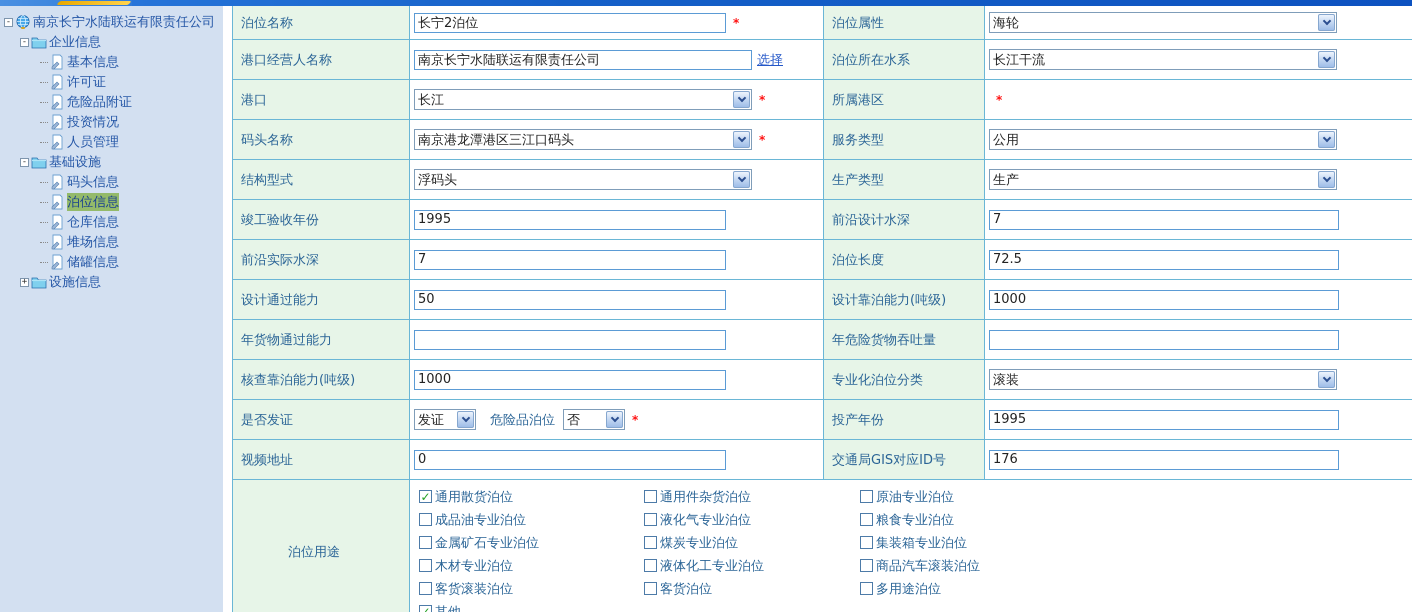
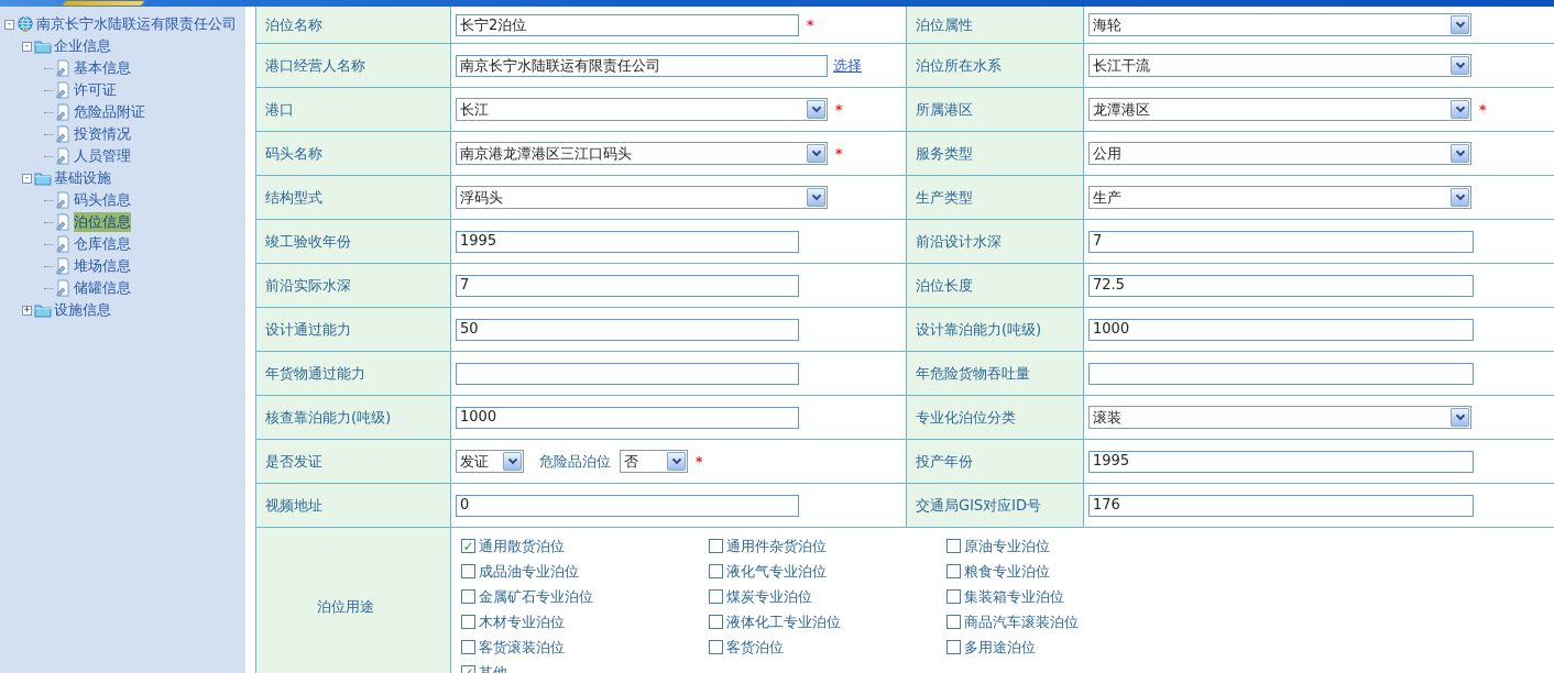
  -
  南京长宁水陆联运有限责任公司
  -
  企业信息
  基本信息
  许可证
  危险品附证
  投资情况
  人员管理
  -
  基础设施
  码头信息
  泊位信息
  仓库信息
  堆场信息
  储罐信息
  +
  设施信息
  泊位名称
  长宁2泊位
  *
  泊位属性
  海轮
  港口经营人名称
  南京长宁水陆联运有限责任公司
  选择
  泊位所在水系
  长江干流
  港口
  长江
  *
  所属港区
+ 龙潭港区
  *
  码头名称
  南京港龙潭港区三江口码头
  *
  服务类型
  公用
  结构型式
  浮码头
  生产类型
  生产
  竣工验收年份
  1995
  前沿设计水深
  7
  前沿实际水深
  7
  泊位长度
  72.5
  设计通过能力
  50
  设计靠泊能力(吨级)
  1000
  年货物通过能力
  年危险货物吞吐量
  核查靠泊能力(吨级)
  1000
  专业化泊位分类
  滚装
  是否发证
  发证
  危险品泊位
  否
  *
  投产年份
  1995
  视频地址
  0
  交通局GIS对应ID号
  176
  泊位用途
  ✓
  通用散货泊位
  成品油专业泊位
  金属矿石专业泊位
  木材专业泊位
  客货滚装泊位
  通用件杂货泊位
  液化气专业泊位
  煤炭专业泊位
  液体化工专业泊位
  客货泊位
  原油专业泊位
  粮食专业泊位
  集装箱专业泊位
  商品汽车滚装泊位
  多用途泊位
